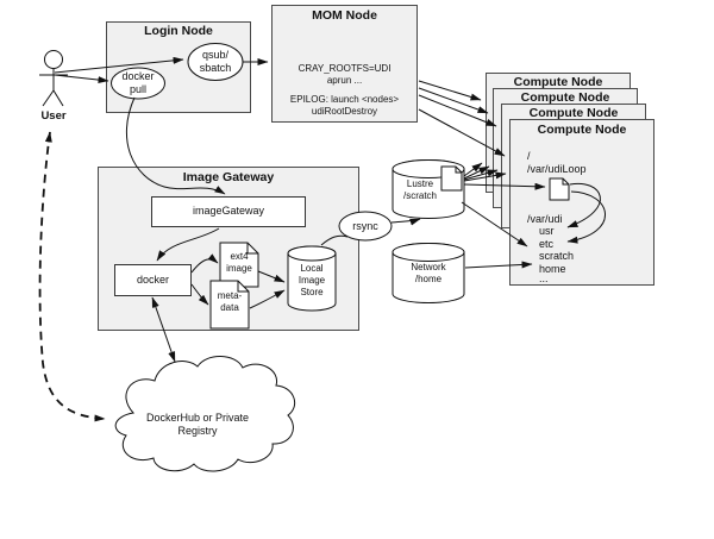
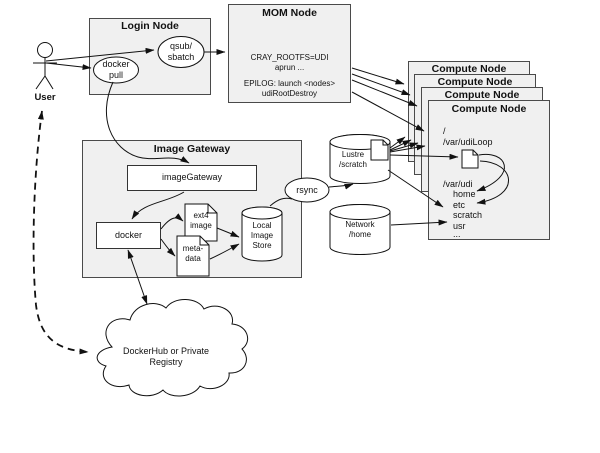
  Login Node
  MOM Node
  Image Gateway
  Compute Node
  Compute Node
  Compute Node
  Compute Node
  User
  qsub/
  sbatch
  docker
  pull
  CRAY_ROOTFS=UDI
  aprun ...
  EPILOG: launch <nodes>
  udiRootDestroy
  /
  /var/udiLoop
  /var/udi
- usr
+ home
  etc
  scratch
- home
+ usr
  ...
  imageGateway
  docker
  ext4
  image
  meta-
  data
  Local
  Image
  Store
  rsync
  Lustre
  /scratch
  Network
  /home
  DockerHub or Private
  Registry
